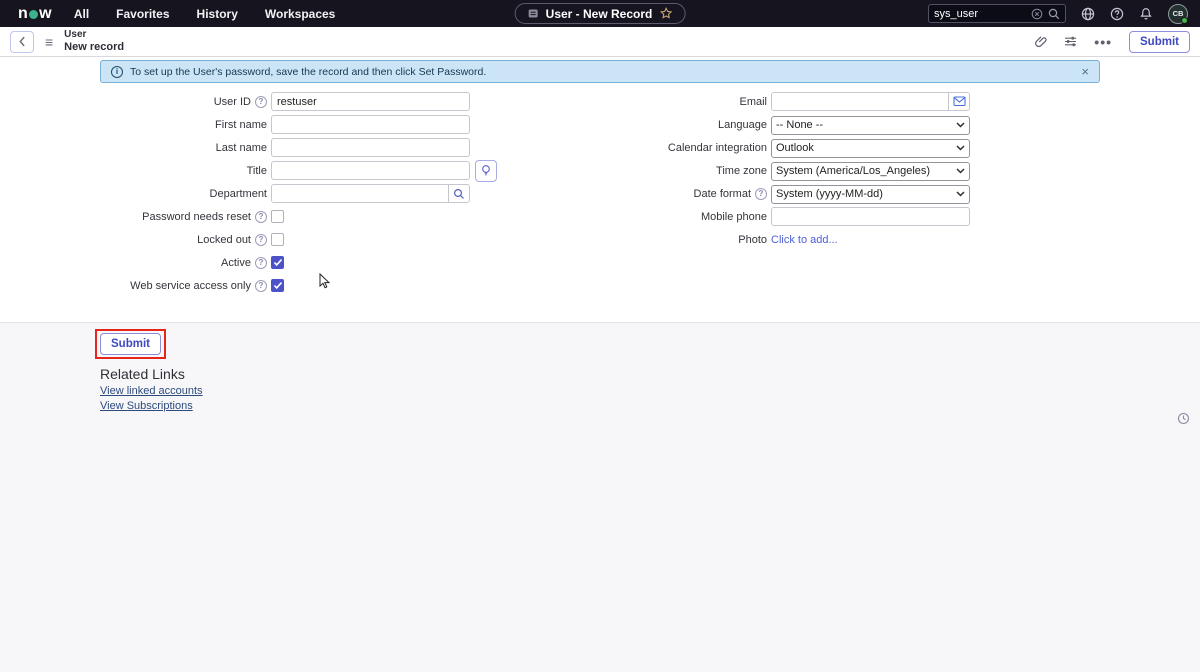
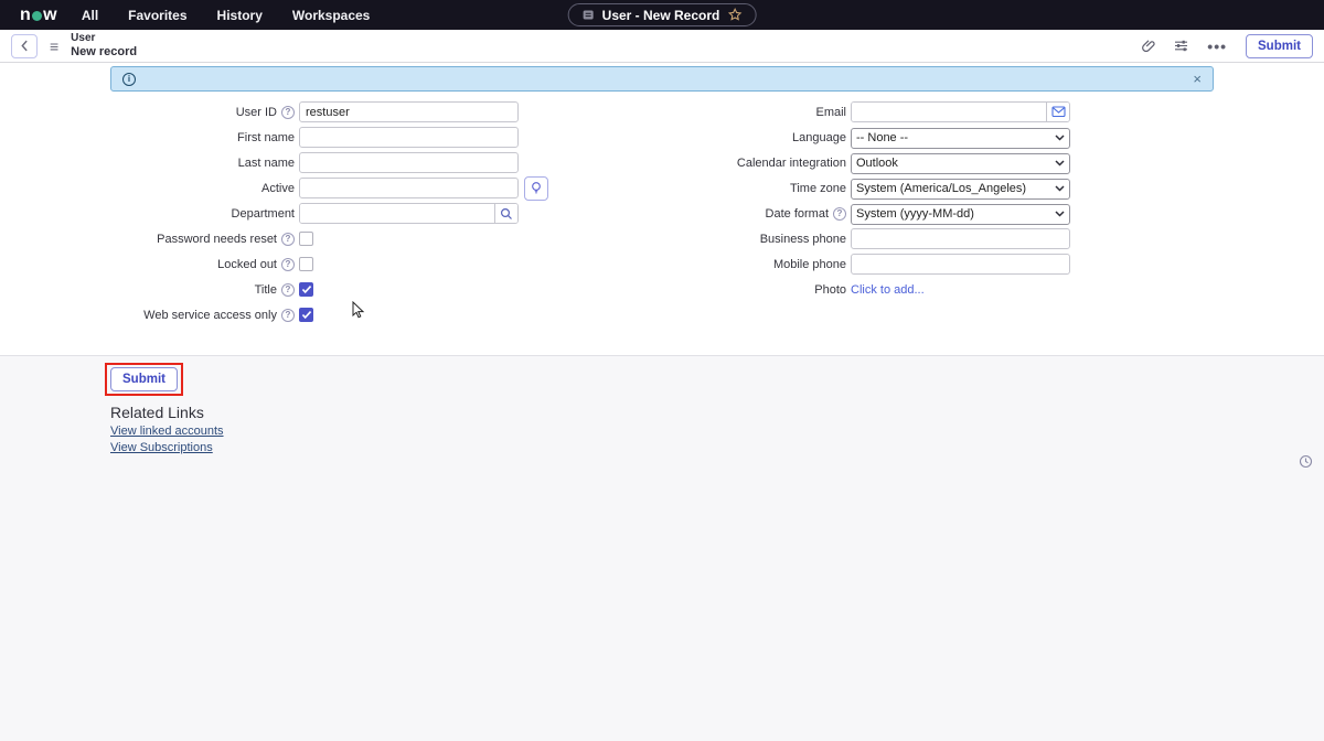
  n
  w
  All
  Favorites
  History
  Workspaces
  User - New Record
- sys_user
- CB
  ≡
  User
  New record
  •••
  Submit
  i
- To set up the User's password, save the record and then click Set Password.
  ×
  User ID
  ?
  restuser
  First name
  Last name
- Title
+ Active
  Department
  Password needs reset
  ?
  Locked out
  ?
- Active
+ Title
  ?
  Web service access only
  ?
  Email
  Language
  -- None --
  Calendar integration
  Outlook
  Time zone
  System (America/Los_Angeles)
  Date format
  ?
  System (yyyy-MM-dd)
+ Business phone
  Mobile phone
  Photo
  Click to add...
  Submit
  Related Links
  View linked accounts
  View Subscriptions
